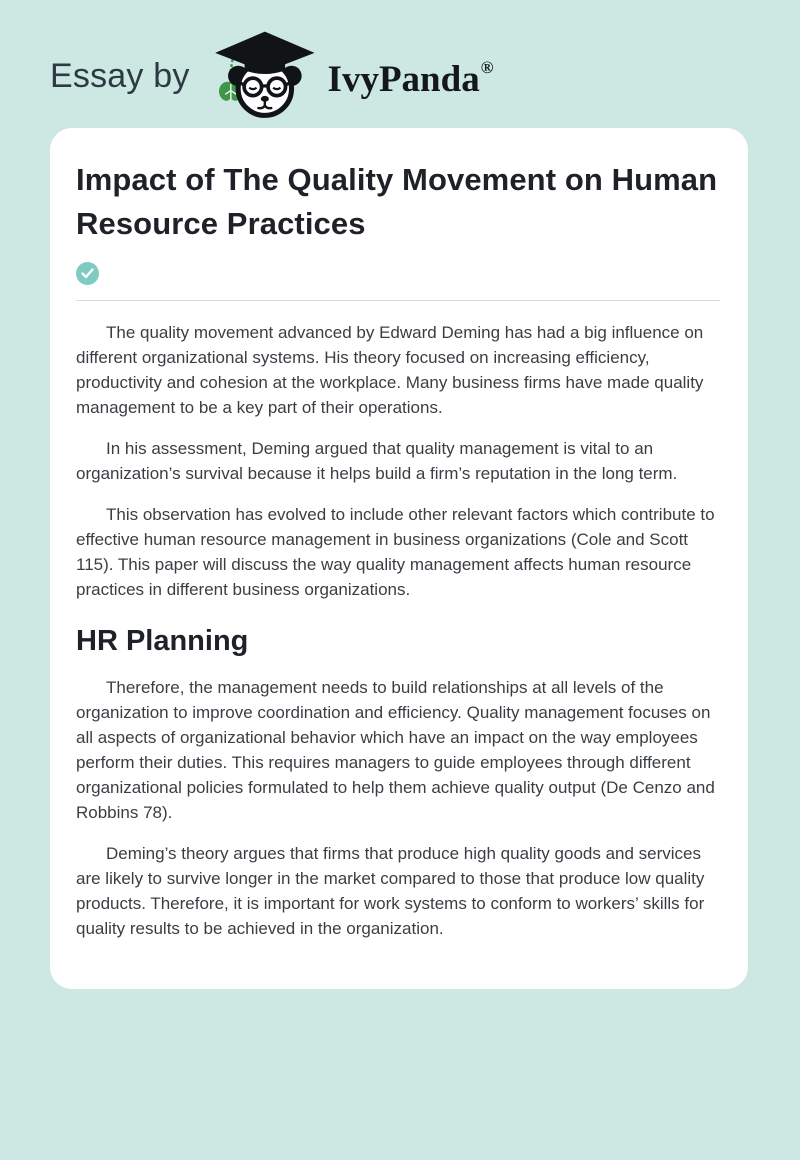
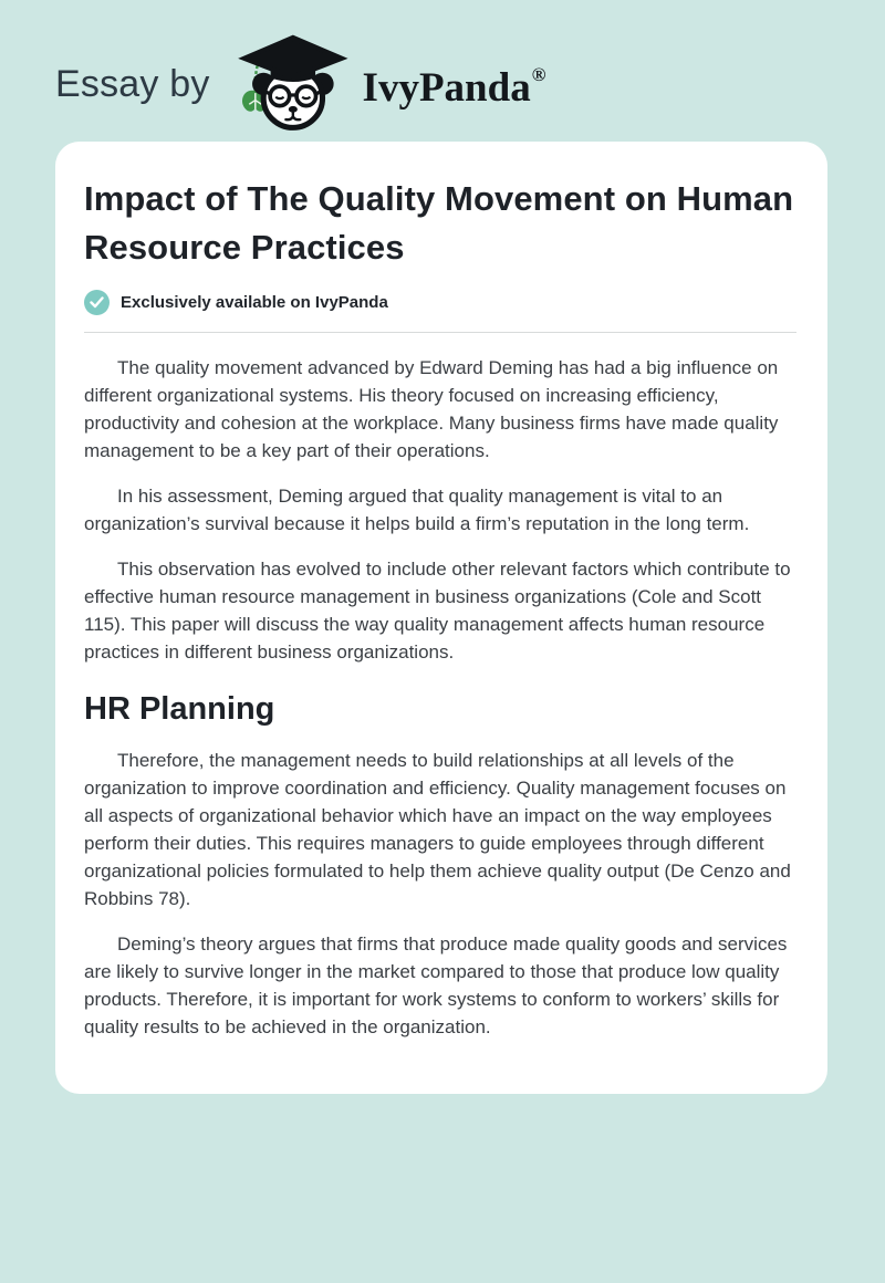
  Essay by
  IvyPanda
  ®
  Impact of The Quality Movement on Human Resource Practices
+ Exclusively available on IvyPanda
  The quality movement advanced by Edward Deming has had a big influence on different organizational systems. His theory focused on increasing efficiency, productivity and cohesion at the workplace. Many business firms have made quality management to be a key part of their operations.
  In his assessment, Deming argued that quality management is vital to an organization’s survival because it helps build a firm’s reputation in the long term.
  This observation has evolved to include other relevant factors which contribute to effective human resource management in business organizations (Cole and Scott 115). This paper will discuss the way quality management affects human resource practices in different business organizations.
  HR Planning
  Therefore, the management needs to build relationships at all levels of the organization to improve coordination and efficiency. Quality management focuses on all aspects of organizational behavior which have an impact on the way employees perform their duties. This requires managers to guide employees through different organizational policies formulated to help them achieve quality output (De Cenzo and Robbins 78).
- Deming’s theory argues that firms that produce high quality goods and services are likely to survive longer in the market compared to those that produce low quality products. Therefore, it is important for work systems to conform to workers’ skills for quality results to be achieved in the organization.
+ Deming’s theory argues that firms that produce made quality goods and services are likely to survive longer in the market compared to those that produce low quality products. Therefore, it is important for work systems to conform to workers’ skills for quality results to be achieved in the organization.
